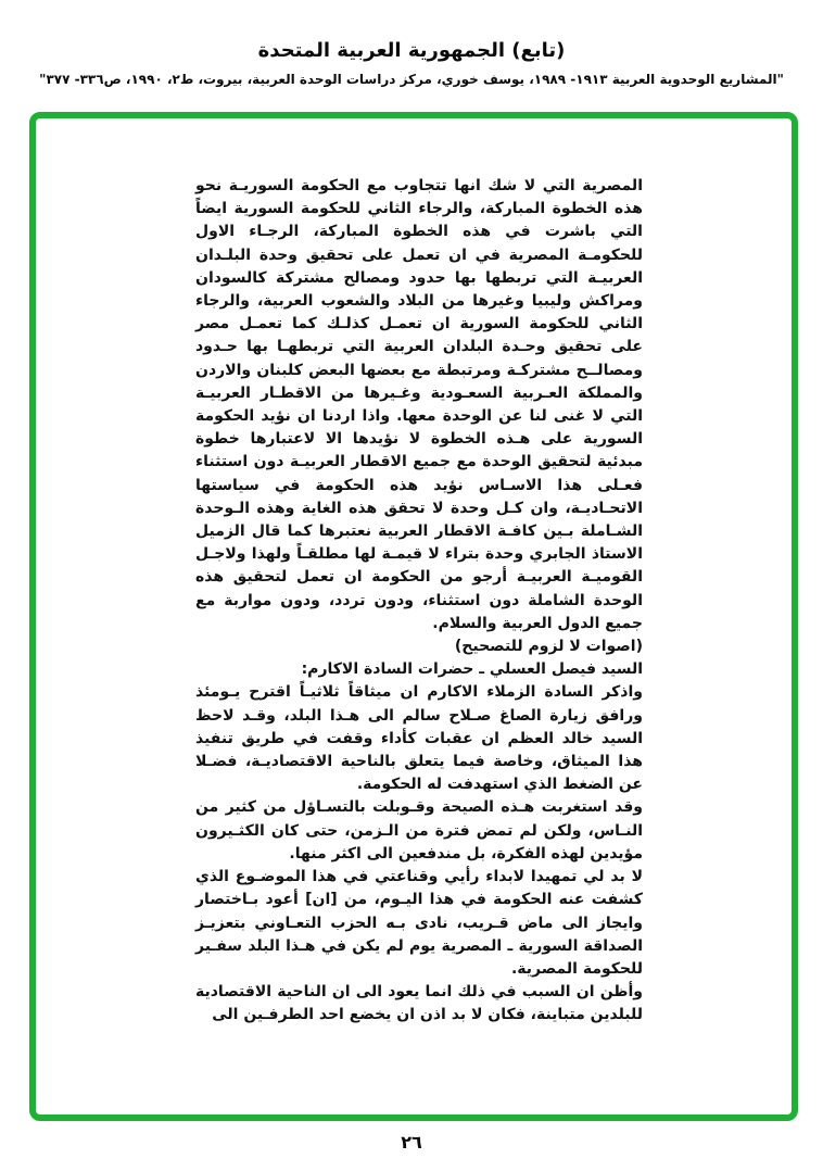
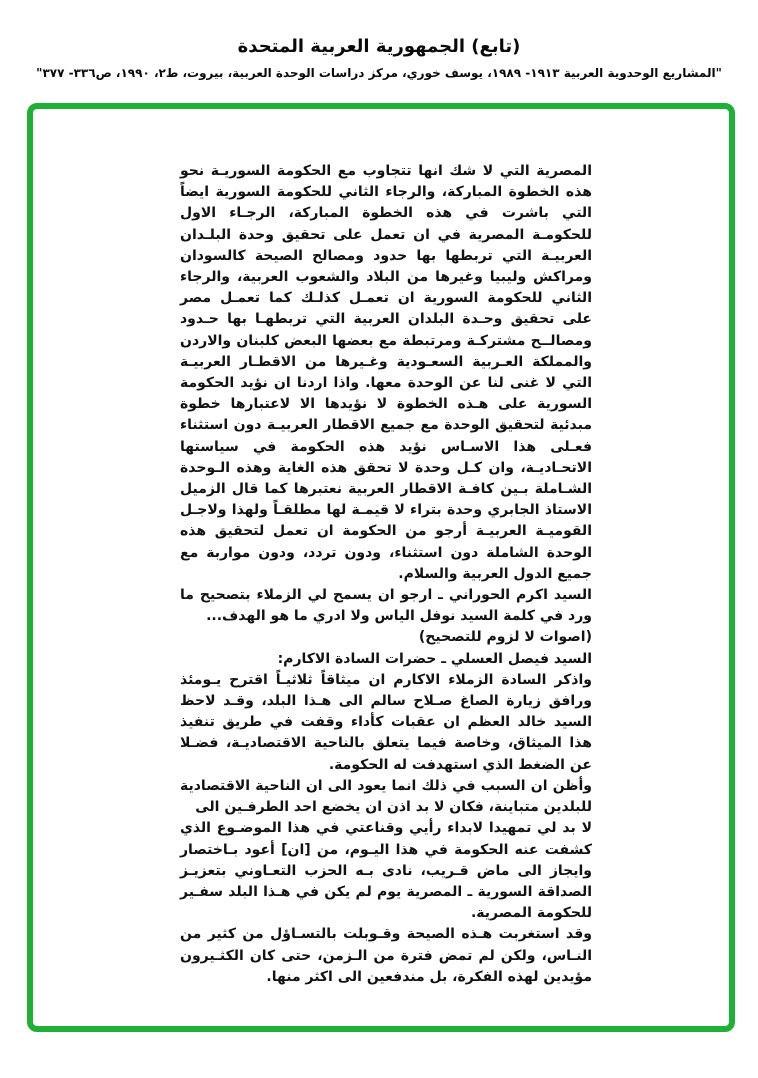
  (تابع) الجمهورية العربية المتحدة
  "المشاريع الوحدوية العربية ١٩١٣- ١٩٨٩، يوسف خوري، مركز دراسات الوحدة العربية، بيروت، ط٢، ١٩٩٠، ص٣٣٦- ٣٧٧"
- المصرية التي لا شك انها تتجاوب مع الحكومة السوريـة نحو هذه الخطوة المباركة، والرجاء الثاني للحكومة السورية ايضاً التي باشرت في هذه الخطوة المباركة، الرجـاء الاول للحكومـة المصرية في ان تعمل على تحقيق وحدة البلـدان العربيـة التي تربطها بها حدود ومصالح مشتركة كالسودان ومراكش وليبيا وغيرها من البلاد والشعوب العربية، والرجاء الثاني للحكومة السورية ان تعمـل كذلـك كما تعمـل مصر على تحقيق وحـدة البلدان العربية التي تربطهـا بها حـدود ومصالــح مشتركـة ومرتبطة مع بعضها البعض كلبنان والاردن والمملكة العـربية السعـودية وغـيرها من الاقطـار العربيـة التي لا غنى لنا عن الوحدة معها. واذا اردنا ان نؤيد الحكومة السورية على هـذه الخطوة لا نؤيدها الا لاعتبارها خطوة مبدئية لتحقيق الوحدة مع جميع الاقطار العربيـة دون استثناء فعـلى هذا الاسـاس نؤيد هذه الحكومة في سياستها الاتحـاديـة، وان كـل وحدة لا تحقق هذه الغاية وهذه الـوحدة الشـاملة بـين كافـة الاقطار العربية نعتبرها كما قال الزميل الاستاذ الجابري وحدة بتراء لا قيمـة لها مطلقـاً ولهذا ولاجـل القوميـة العربيـة أرجو من الحكومة ان تعمل لتحقيق هذه الوحدة الشاملة دون استثناء، ودون تردد، ودون مواربة مع جميع الدول العربية والسلام.
+ المصرية التي لا شك انها تتجاوب مع الحكومة السوريـة نحو هذه الخطوة المباركة، والرجاء الثاني للحكومة السورية ايضاً التي باشرت في هذه الخطوة المباركة، الرجـاء الاول للحكومـة المصرية في ان تعمل على تحقيق وحدة البلـدان العربيـة التي تربطها بها حدود ومصالح الصيحة كالسودان ومراكش وليبيا وغيرها من البلاد والشعوب العربية، والرجاء الثاني للحكومة السورية ان تعمـل كذلـك كما تعمـل مصر على تحقيق وحـدة البلدان العربية التي تربطهـا بها حـدود ومصالــح مشتركـة ومرتبطة مع بعضها البعض كلبنان والاردن والمملكة العـربية السعـودية وغـيرها من الاقطـار العربيـة التي لا غنى لنا عن الوحدة معها. واذا اردنا ان نؤيد الحكومة السورية على هـذه الخطوة لا نؤيدها الا لاعتبارها خطوة مبدئية لتحقيق الوحدة مع جميع الاقطار العربيـة دون استثناء فعـلى هذا الاسـاس نؤيد هذه الحكومة في سياستها الاتحـاديـة، وان كـل وحدة لا تحقق هذه الغاية وهذه الـوحدة الشـاملة بـين كافـة الاقطار العربية نعتبرها كما قال الزميل الاستاذ الجابري وحدة بتراء لا قيمـة لها مطلقـاً ولهذا ولاجـل القوميـة العربيـة أرجو من الحكومة ان تعمل لتحقيق هذه الوحدة الشاملة دون استثناء، ودون تردد، ودون مواربة مع جميع الدول العربية والسلام.
+ السيد اكرم الحوراني ـ ارجو ان يسمح لي الزملاء بتصحيح ما ورد في كلمة السيد نوفل الياس ولا ادري ما هو الهدف...
  (اصوات لا لزوم للتصحيح)
  السيد فيصل العسلي ـ حضرات السادة الاكارم:
  واذكر السادة الزملاء الاكارم ان ميثاقاً ثلاثيـاً اقترح يـومئذ ورافق زيارة الصاغ صـلاح سالم الى هـذا البلد، وقـد لاحظ السيد خالد العظم ان عقبات كأداء وقفت في طريق تنفيذ هذا الميثاق، وخاصة فيما يتعلق بالناحية الاقتصاديـة، فضـلا عن الضغط الذي استهدفت له الحكومة.
- وقد استغربت هـذه الصيحة وقـوبلت بالتسـاؤل من كثير من النـاس، ولكن لم تمض فترة من الـزمن، حتى كان الكثـيرون مؤيدين لهذه الفكرة، بل مندفعين الى اكثر منها.
+ وأظن ان السبب في ذلك انما يعود الى ان الناحية الاقتصادية للبلدين متباينة، فكان لا بد اذن ان يخضع احد الطرفـين الى
  لا بد لي تمهيدا لابداء رأيي وقناعتي في هذا الموضـوع الذي كشفت عنه الحكومة في هذا اليـوم، من [ان] أعود بـاختصار وايجاز الى ماض قـريب، نادى بـه الحزب التعـاوني بتعزيـز الصداقة السورية ـ المصرية يوم لم يكن في هـذا البلد سفـير للحكومة المصرية.
- وأظن ان السبب في ذلك انما يعود الى ان الناحية الاقتصادية للبلدين متباينة، فكان لا بد اذن ان يخضع احد الطرفـين الى
+ وقد استغربت هـذه الصيحة وقـوبلت بالتسـاؤل من كثير من النـاس، ولكن لم تمض فترة من الـزمن، حتى كان الكثـيرون مؤيدين لهذه الفكرة، بل مندفعين الى اكثر منها.
- ٢٦
